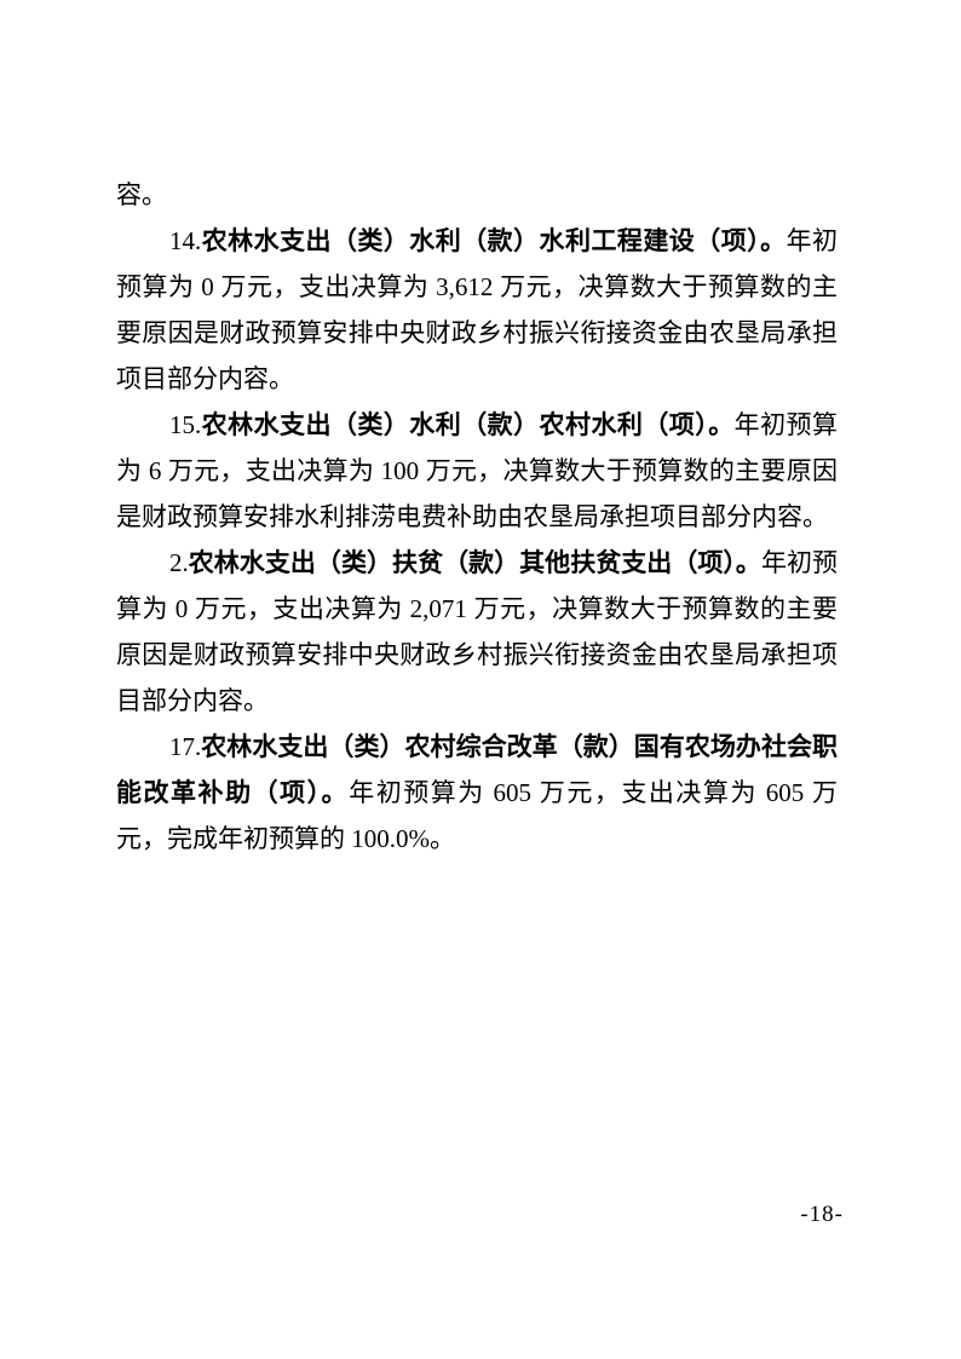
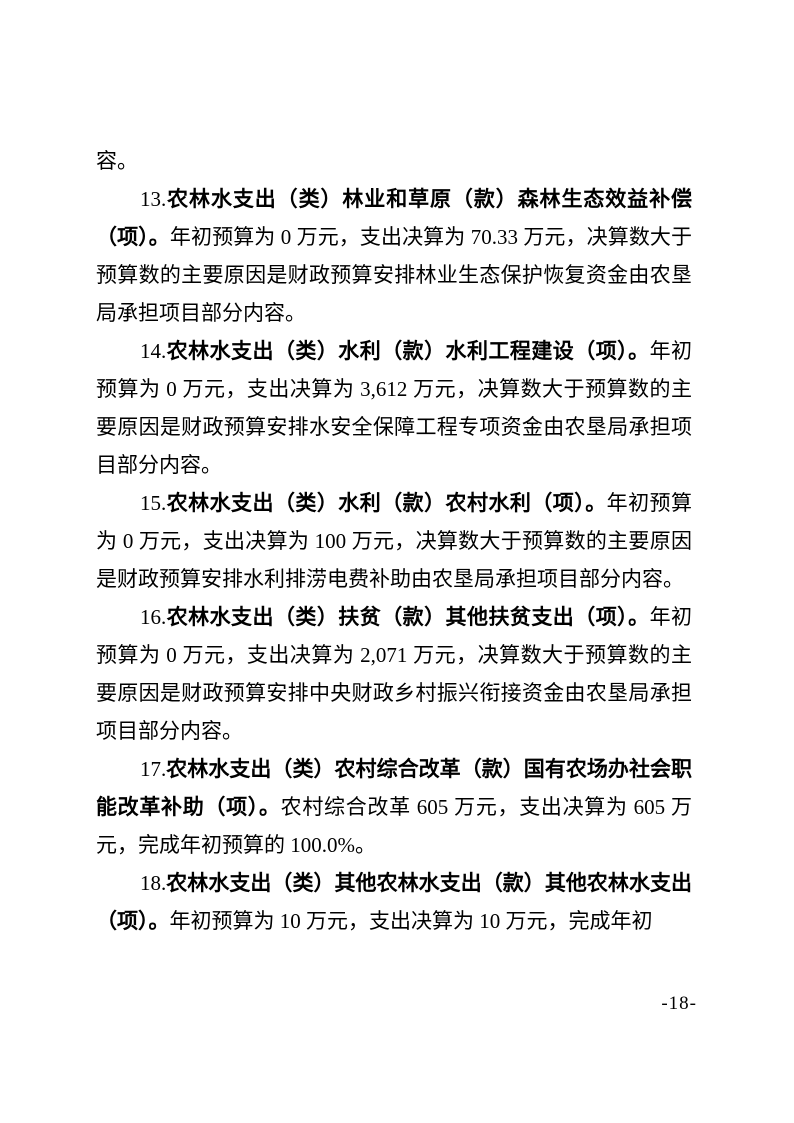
  容。
+ 13.农林水支出（类）林业和草原（款）森林生态效益补偿（项）。年初预算为 0 万元，支出决算为 70.33 万元，决算数大于预算数的主要原因是财政预算安排林业生态保护恢复资金由农垦局承担项目部分内容。
- 14.农林水支出（类）水利（款）水利工程建设（项）。年初预算为 0 万元，支出决算为 3,612 万元，决算数大于预算数的主要原因是财政预算安排中央财政乡村振兴衔接资金由农垦局承担项目部分内容。
+ 14.农林水支出（类）水利（款）水利工程建设（项）。年初预算为 0 万元，支出决算为 3,612 万元，决算数大于预算数的主要原因是财政预算安排水安全保障工程专项资金由农垦局承担项目部分内容。
- 15.农林水支出（类）水利（款）农村水利（项）。年初预算为 6 万元，支出决算为 100 万元，决算数大于预算数的主要原因是财政预算安排水利排涝电费补助由农垦局承担项目部分内容。
+ 15.农林水支出（类）水利（款）农村水利（项）。年初预算为 0 万元，支出决算为 100 万元，决算数大于预算数的主要原因是财政预算安排水利排涝电费补助由农垦局承担项目部分内容。
- 2.农林水支出（类）扶贫（款）其他扶贫支出（项）。年初预算为 0 万元，支出决算为 2,071 万元，决算数大于预算数的主要原因是财政预算安排中央财政乡村振兴衔接资金由农垦局承担项目部分内容。
+ 16.农林水支出（类）扶贫（款）其他扶贫支出（项）。年初预算为 0 万元，支出决算为 2,071 万元，决算数大于预算数的主要原因是财政预算安排中央财政乡村振兴衔接资金由农垦局承担项目部分内容。
- 17.农林水支出（类）农村综合改革（款）国有农场办社会职能改革补助（项）。年初预算为 605 万元，支出决算为 605 万元，完成年初预算的 100.0%。
+ 17.农林水支出（类）农村综合改革（款）国有农场办社会职能改革补助（项）。农村综合改革 605 万元，支出决算为 605 万元，完成年初预算的 100.0%。
+ 18.农林水支出（类）其他农林水支出（款）其他农林水支出（项）。年初预算为 10 万元，支出决算为 10 万元，完成年初
  -18-
